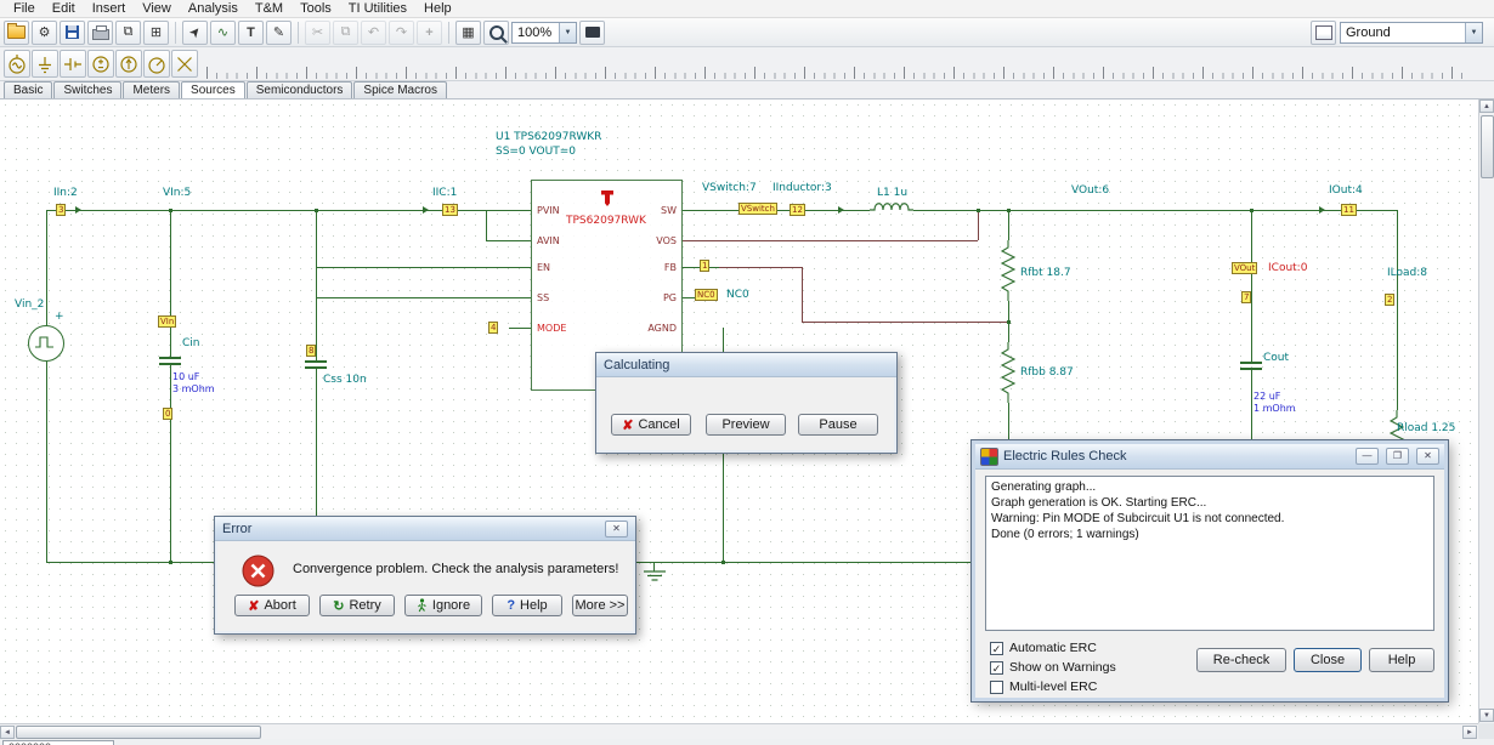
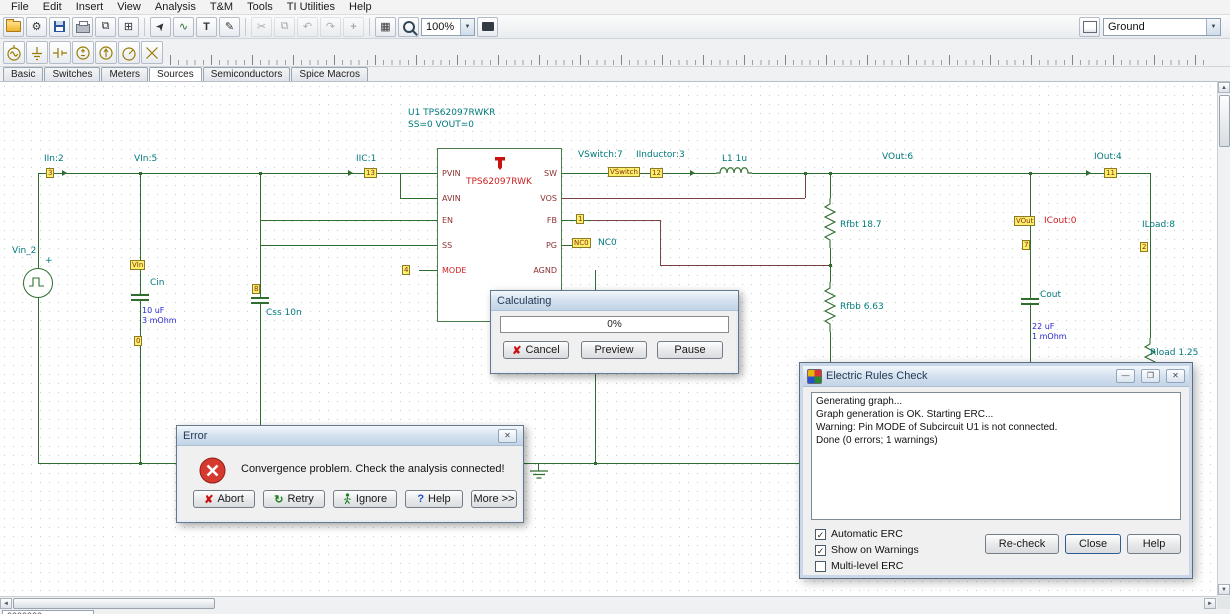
  File
  Edit
  Insert
  View
  Analysis
  T&M
  Tools
  TI Utilities
  Help
  ⚙
  ⧉
  ⊞
  ∿
  T
  ✎
  ✂
  ⧉
  ↶
  ↷
  +
  ▦
  100%
  Ground
  Basic
  Switches
  Meters
  Sources
  Semiconductors
  Spice Macros
  PVIN
  AVIN
  EN
  SS
  MODE
  SW
  VOS
  FB
  PG
  AGND
  TPS62097RWK
  U1 TPS62097RWKR
  SS=0 VOUT=0
  +
  Vin_2
  IIn:2
  VIn:5
  IIC:1
  VSwitch:7
  IInductor:3
  L1 1u
  VOut:6
  IOut:4
  Cin
  10 uF
  3 mOhm
  Css 10n
  Rfbt 18.7
- Rfbb 8.87
+ Rfbb 6.63
  Cout
  22 uF
  1 mOhm
  Rload 1.25
  ILoad:8
  ICout:0
  NC0
  3
  VIn
  0
  8
  13
  4
  1
  NC0
  VSwitch
  12
  11
  VOut
  7
  2
  Calculating
+ 0%
  ✘
  Cancel
  Preview
  Pause
  Error
  ✕
- Convergence problem. Check the analysis parameters!
+ Convergence problem. Check the analysis connected!
  ✘
  Abort
  ↻
  Retry
  Ignore
  ?
  Help
  More >>
  Electric Rules Check
  —
  ❐
  ✕
  Generating graph...
  Graph generation is OK. Starting ERC...
  Warning: Pin MODE of Subcircuit U1 is not connected.
  Done (0 errors; 1 warnings)
  ✓
  Automatic ERC
  ✓
  Show on Warnings
  Multi-level ERC
  Re-check
  Close
  Help
